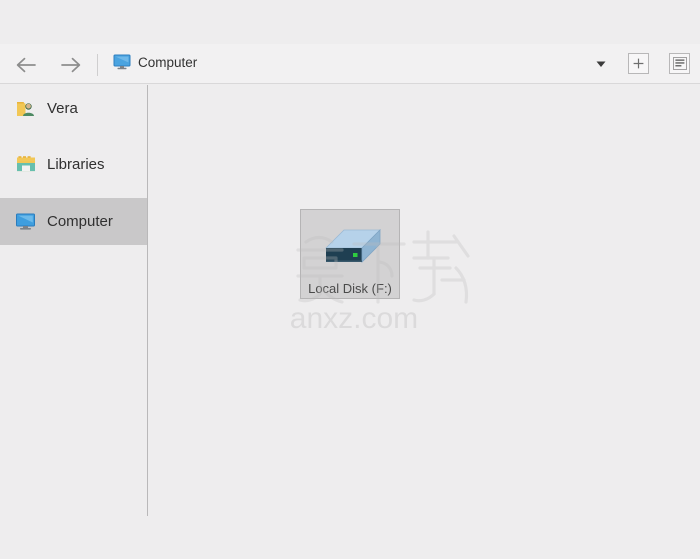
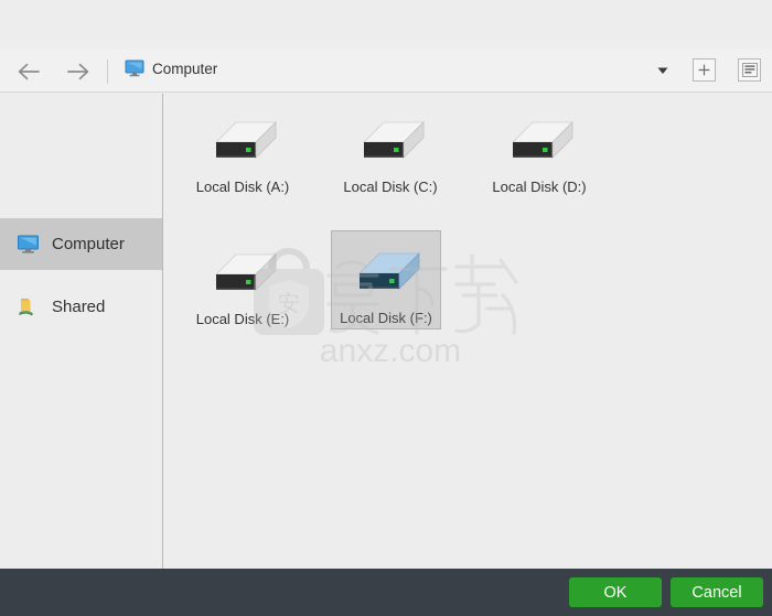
  Computer
- Vera
- Libraries
  Computer
+ Shared
+ Local Disk (A:)
+ Local Disk (C:)
+ Local Disk (D:)
+ Local Disk (E:)
  Local Disk (F:)
+ 安
+ OK
+ Cancel
